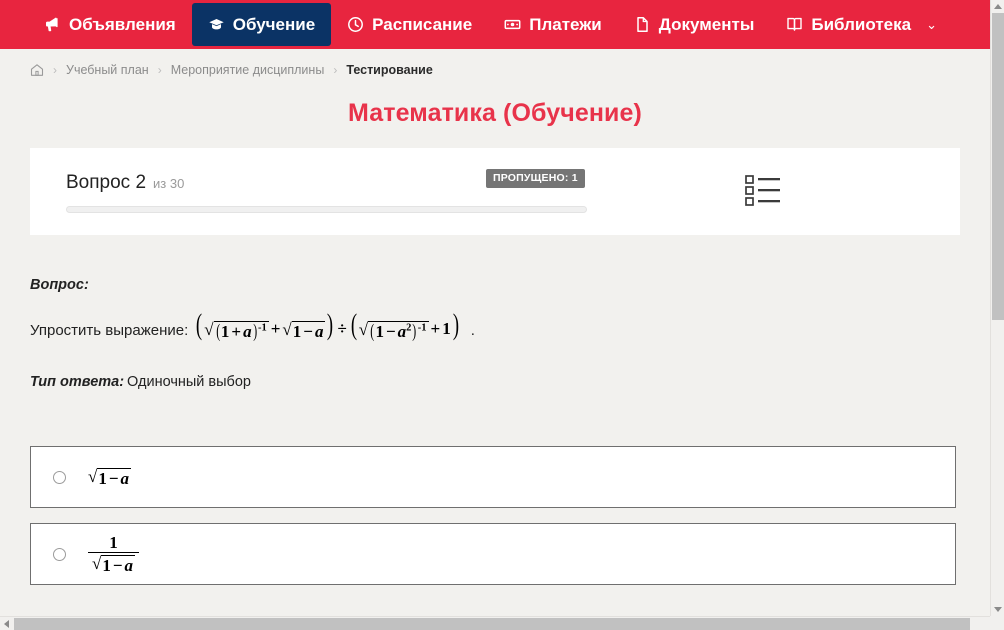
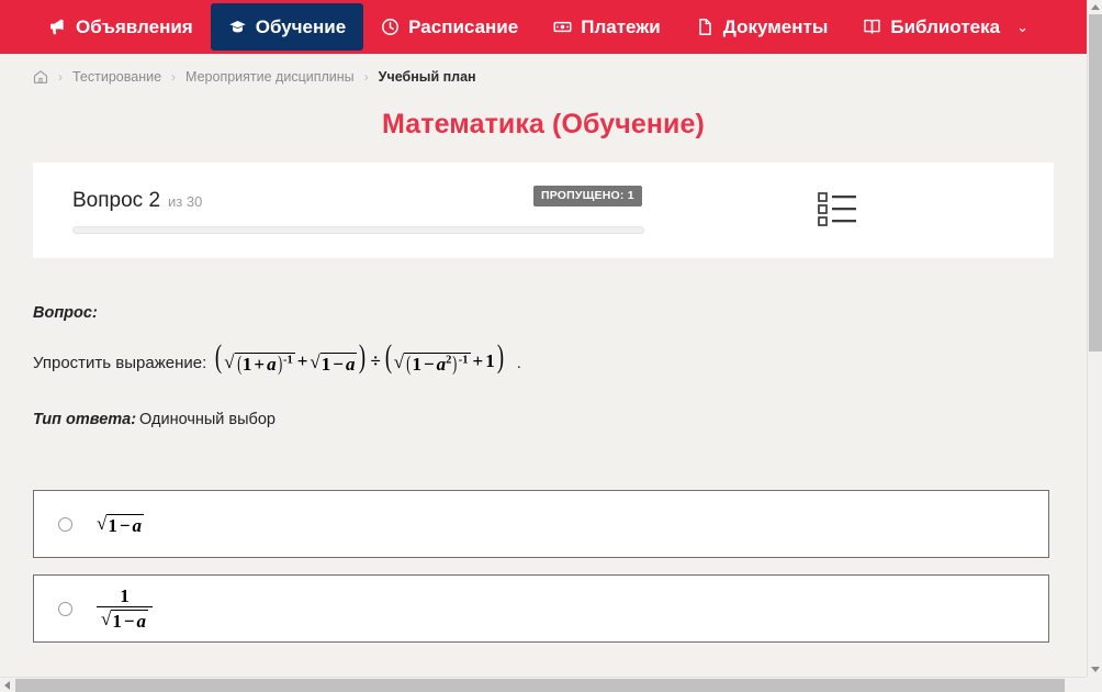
  Объявления
  Обучение
  Расписание
  Платежи
  Документы
  Библиотека
  ⌄
  ›
- Учебный план
+ Тестирование
  ›
  Мероприятие дисциплины
  ›
- Тестирование
+ Учебный план
  Математика (Обучение)
  Вопрос 2
  из 30
  ПРОПУЩЕНО: 1
  Вопрос:
  Упростить выражение:
  (
  √
  (1+a)-1
  +
  √
  1−a
  ) ÷ (
  √
  (1−a2)-1
  +1)
  .
  Тип ответа: Одиночный выбор
  √
  1−a
  1
  √
  1−a
